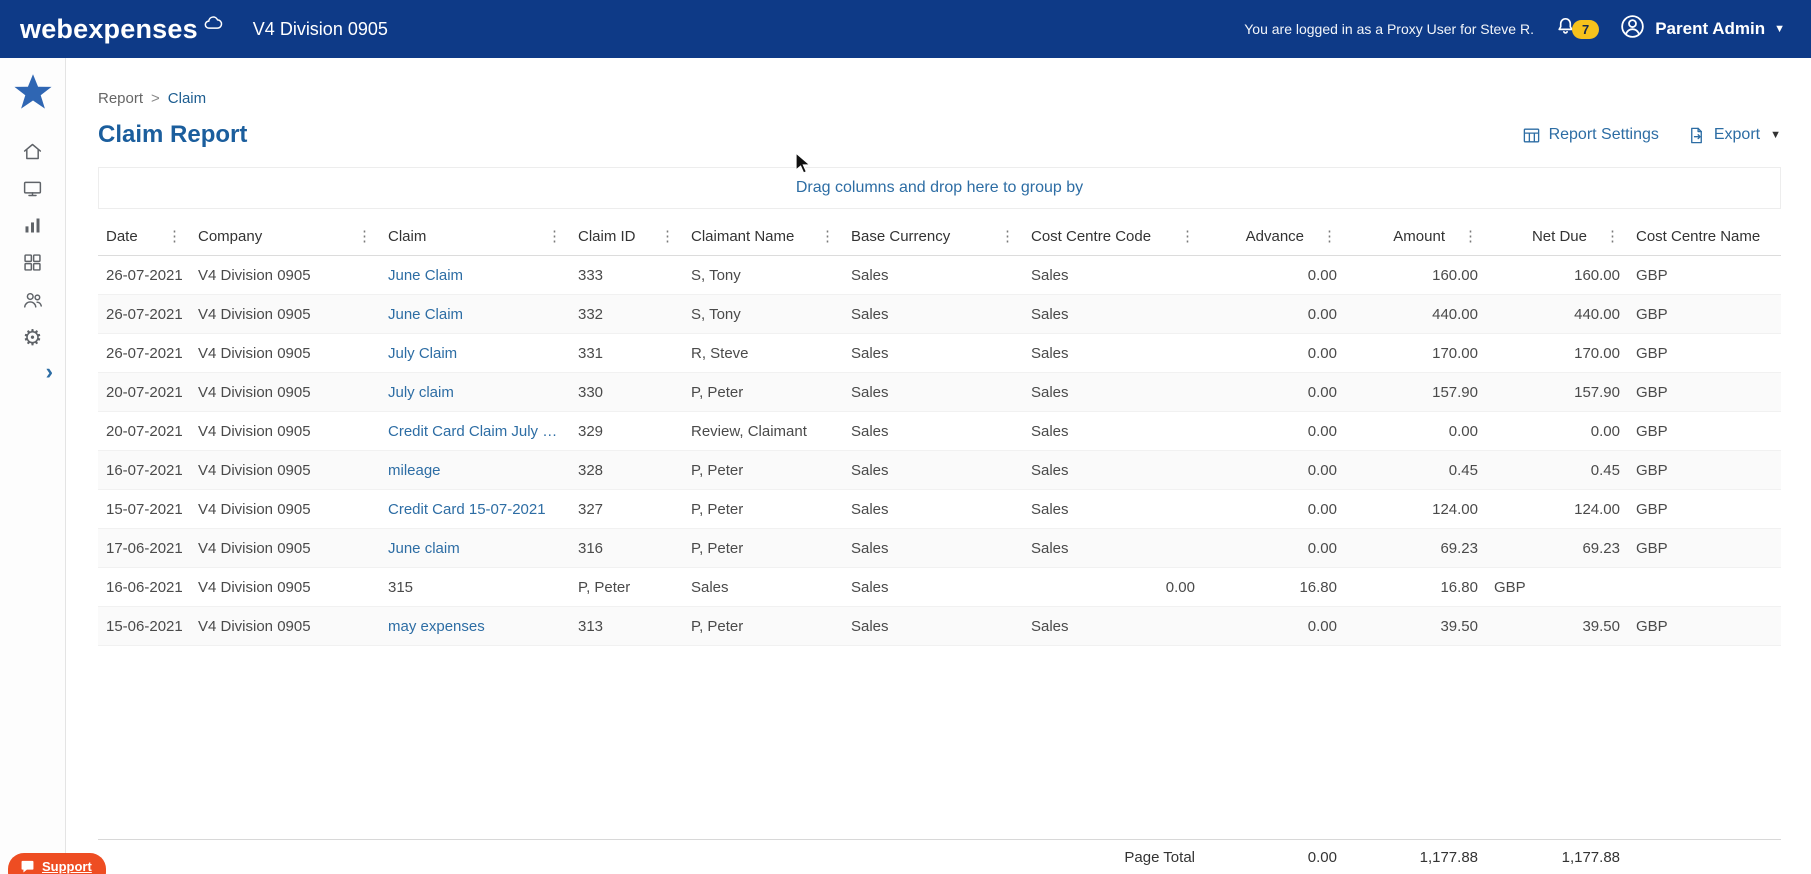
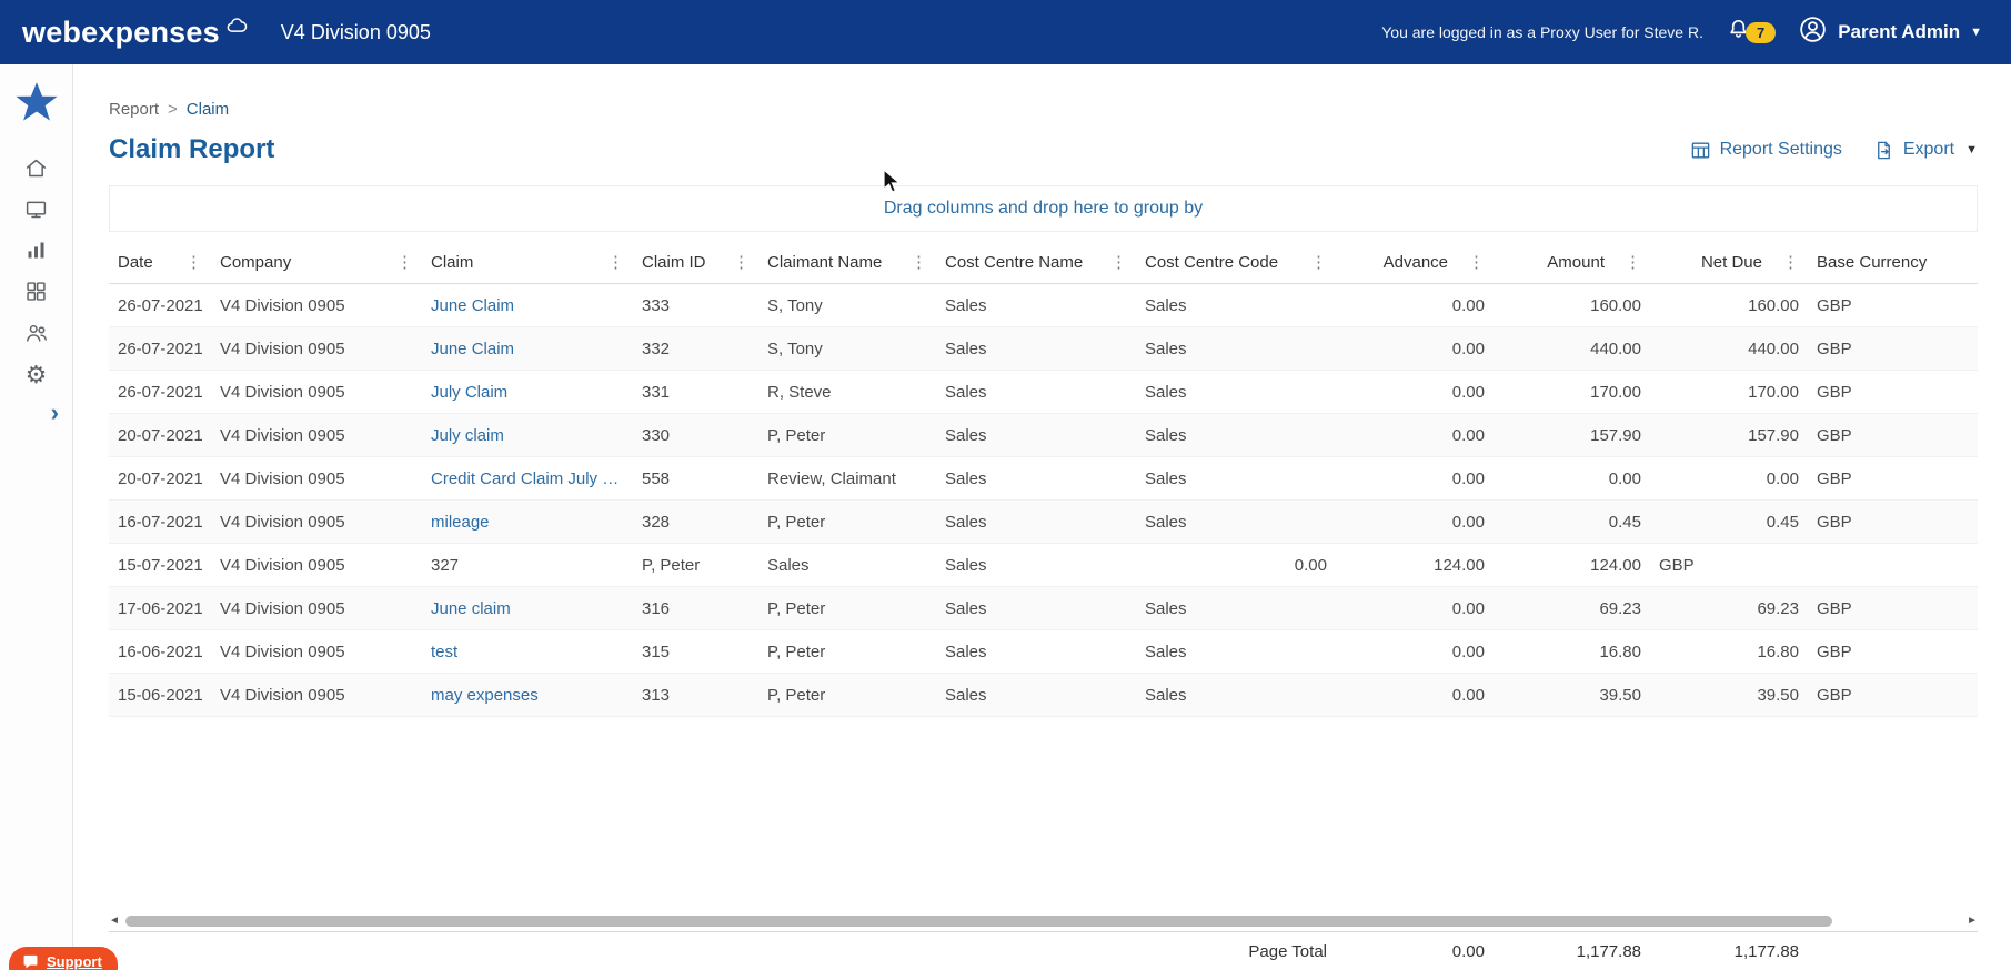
  webexpenses
  V4 Division 0905
  You are logged in as a Proxy User for Steve R.
  7
  Parent Admin
  ▼
  ⚙
  ›
  Report > Claim
  Claim Report
  Report Settings
  Export
  ▼
  Drag columns and drop here to group by
  Date
  ⋮
  Company
  ⋮
  Claim
  ⋮
  Claim ID
  ⋮
  Claimant Name
  ⋮
- Base Currency
+ Cost Centre Name
  ⋮
  Cost Centre Code
  ⋮
  Advance
  ⋮
  Amount
  ⋮
  Net Due
  ⋮
- Cost Centre Name
+ Base Currency
  26-07-2021
  V4 Division 0905
  June Claim
  333
  S, Tony
  Sales
  Sales
  0.00
  160.00
  160.00
  GBP
  26-07-2021
  V4 Division 0905
  June Claim
  332
  S, Tony
  Sales
  Sales
  0.00
  440.00
  440.00
  GBP
  26-07-2021
  V4 Division 0905
  July Claim
  331
  R, Steve
  Sales
  Sales
  0.00
  170.00
  170.00
  GBP
  20-07-2021
  V4 Division 0905
  July claim
  330
  P, Peter
  Sales
  Sales
  0.00
  157.90
  157.90
  GBP
  20-07-2021
  V4 Division 0905
  Credit Card Claim July 20.
- 329
+ 558
  Review, Claimant
  Sales
  Sales
  0.00
  0.00
  0.00
  GBP
  16-07-2021
  V4 Division 0905
  mileage
  328
  P, Peter
  Sales
  Sales
  0.00
  0.45
  0.45
  GBP
  15-07-2021
  V4 Division 0905
- Credit Card 15-07-2021
  327
  P, Peter
  Sales
  Sales
  0.00
  124.00
  124.00
  GBP
  17-06-2021
  V4 Division 0905
  June claim
  316
  P, Peter
  Sales
  Sales
  0.00
  69.23
  69.23
  GBP
  16-06-2021
  V4 Division 0905
+ test
  315
  P, Peter
  Sales
  Sales
  0.00
  16.80
  16.80
  GBP
  15-06-2021
  V4 Division 0905
  may expenses
  313
  P, Peter
  Sales
  Sales
  0.00
  39.50
  39.50
  GBP
+ ◄
+ ►
  Page Total
  0.00
  1,177.88
  1,177.88
  Support
